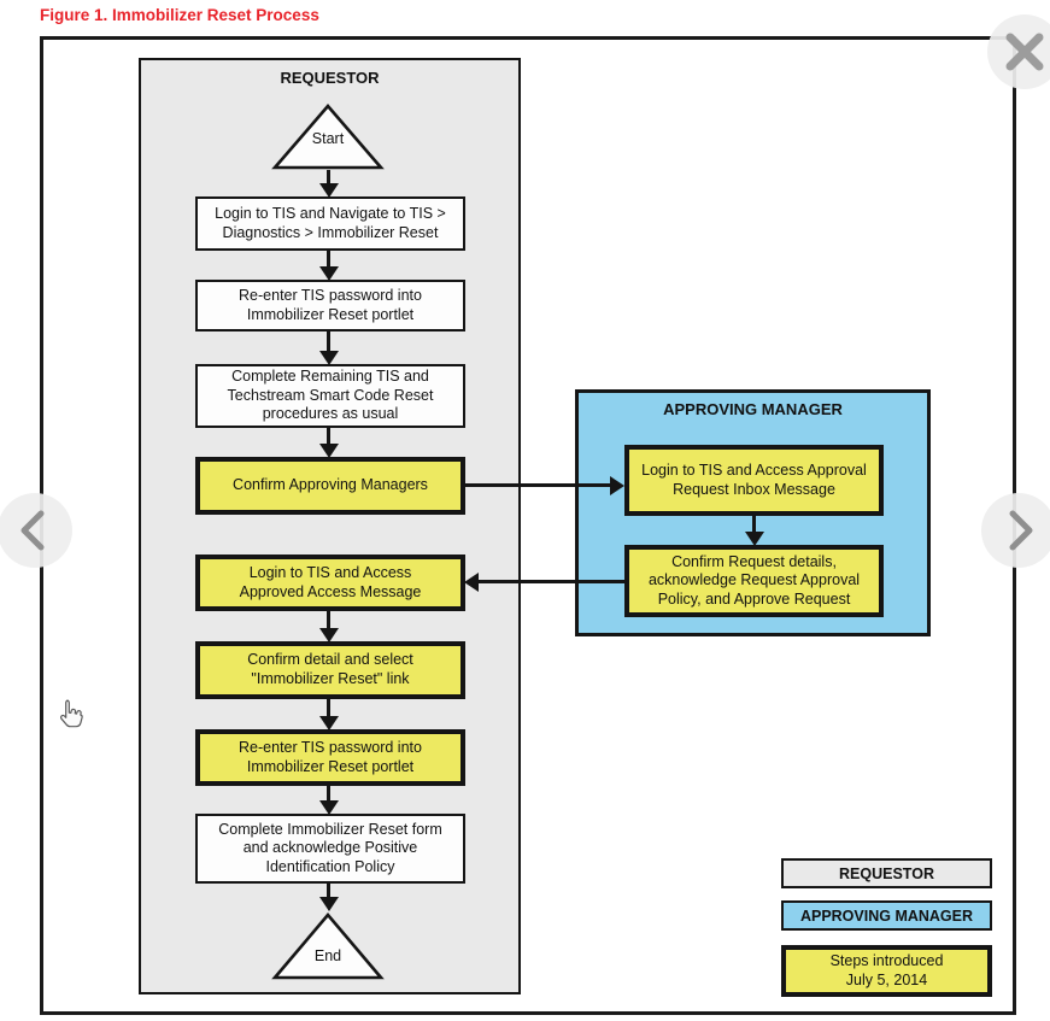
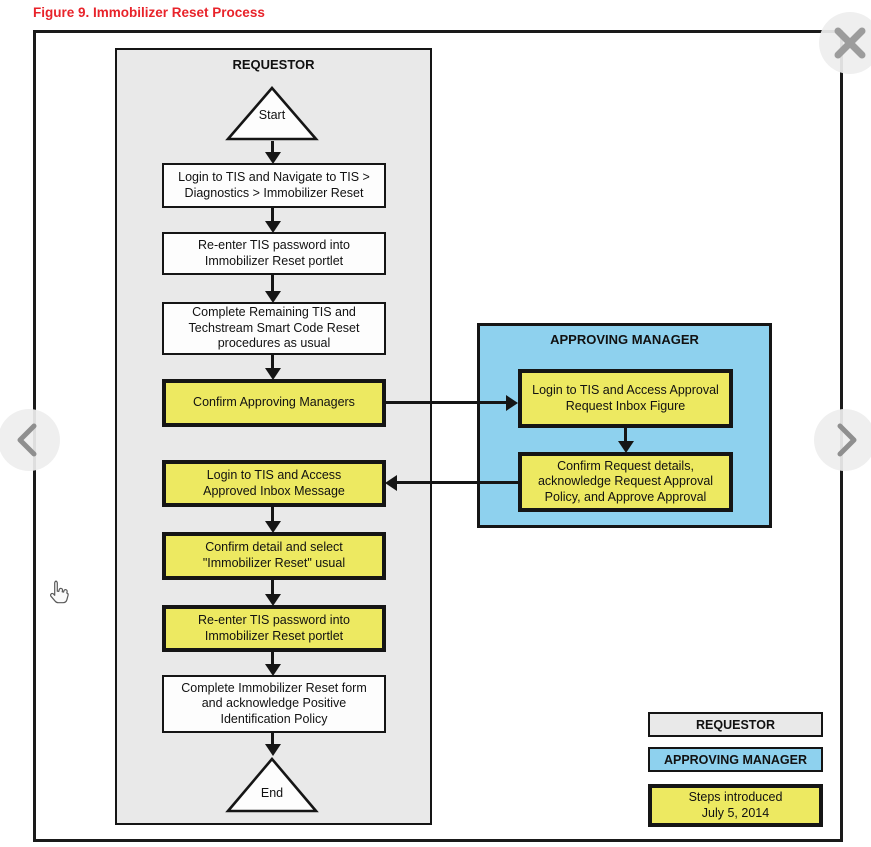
- Figure 1. Immobilizer Reset Process
+ Figure 9. Immobilizer Reset Process
  REQUESTOR
  Start
  Login to TIS and Navigate to TIS > Diagnostics > Immobilizer Reset
  Re-enter TIS password into Immobilizer Reset portlet
  Complete Remaining TIS and Techstream Smart Code Reset procedures as usual
  Confirm Approving Managers
- Login to TIS and Access Approved Access Message
+ Login to TIS and Access Approved Inbox Message
- Confirm detail and select "Immobilizer Reset" link
+ Confirm detail and select "Immobilizer Reset" usual
  Re-enter TIS password into Immobilizer Reset portlet
  Complete Immobilizer Reset form and acknowledge Positive Identification Policy
  End
  APPROVING MANAGER
- Login to TIS and Access Approval Request Inbox Message
+ Login to TIS and Access Approval Request Inbox Figure
- Confirm Request details, acknowledge Request Approval Policy, and Approve Request
+ Confirm Request details, acknowledge Request Approval Policy, and Approve Approval
  REQUESTOR
  APPROVING MANAGER
  Steps introduced
  July 5, 2014
